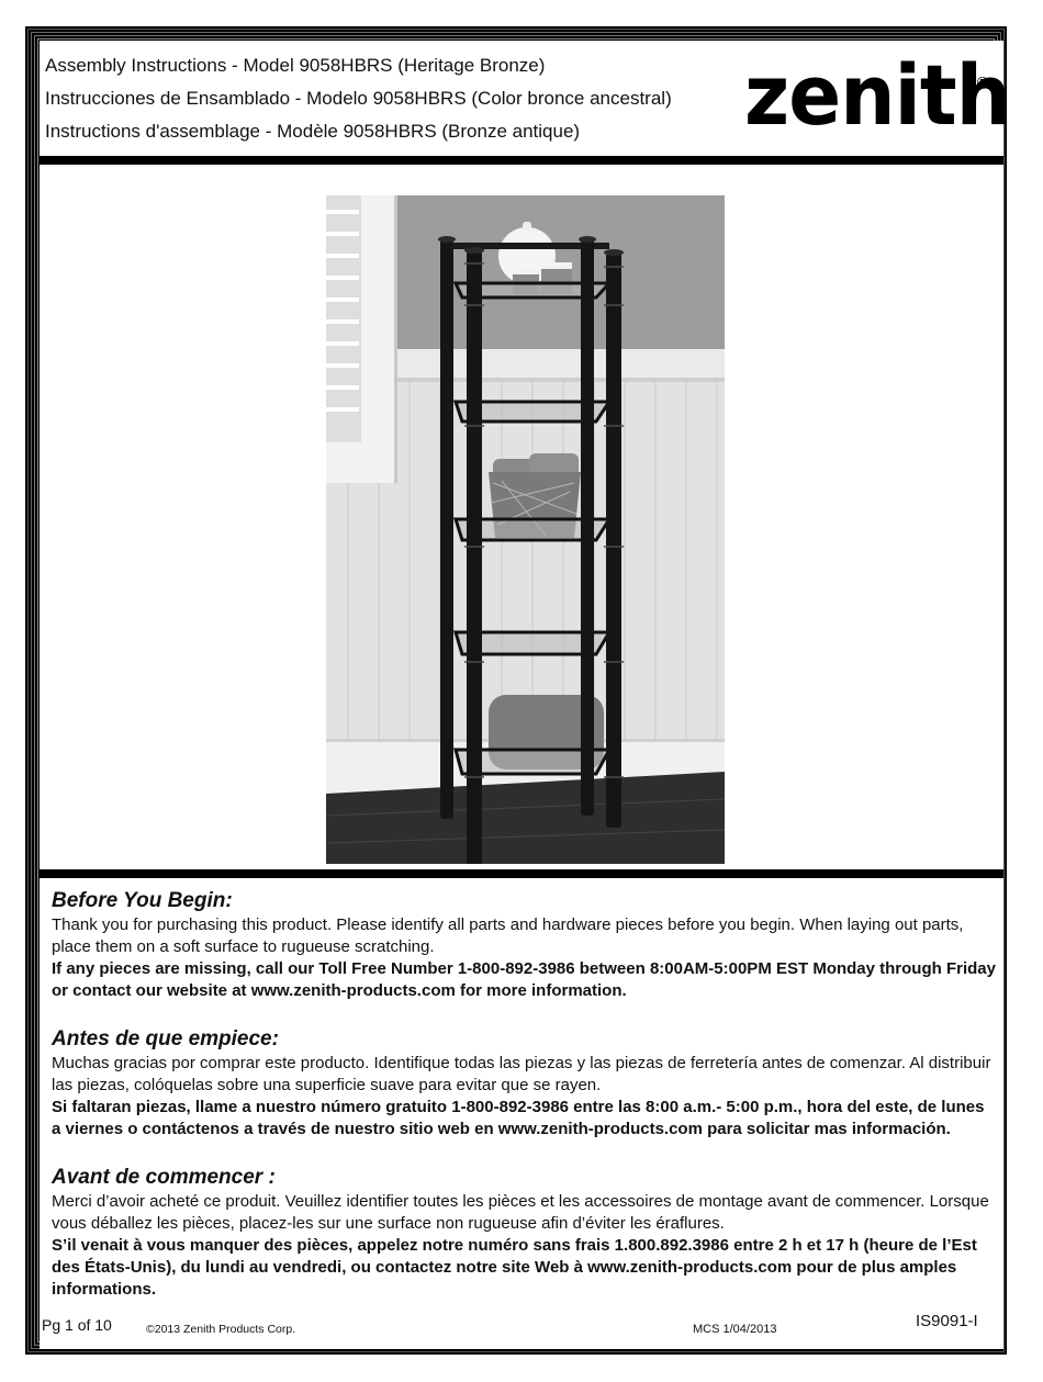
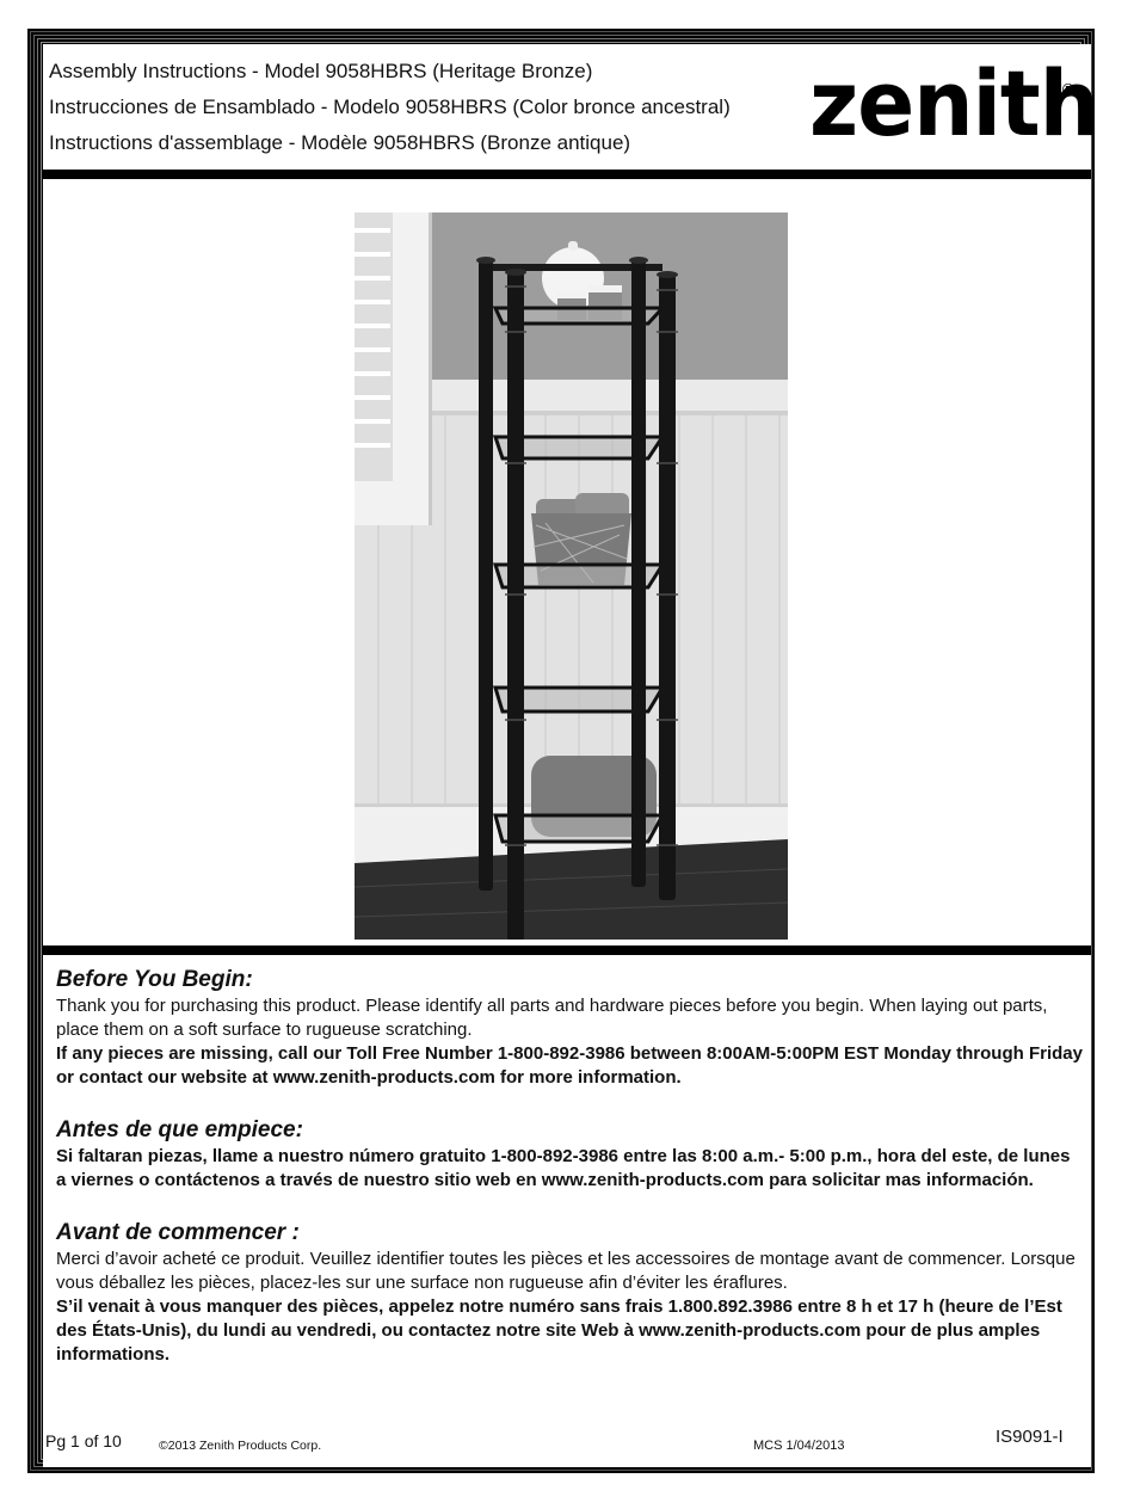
  Assembly Instructions - Model 9058HBRS (Heritage Bronze)
  Instrucciones de Ensamblado - Modelo 9058HBRS (Color bronce ancestral)
  Instructions d'assemblage - Modèle 9058HBRS (Bronze antique)
  zenith
  ®
  Before You Begin:
  Thank you for purchasing this product. Please identify all parts and hardware pieces before you begin. When laying out parts, place them on a soft surface to rugueuse scratching.
  If any pieces are missing, call our Toll Free Number 1-800-892-3986 between 8:00AM-5:00PM EST Monday through Friday or contact our website at www.zenith-products.com for more information.
  Antes de que empiece:
- Muchas gracias por comprar este producto. Identifique todas las piezas y las piezas de ferretería antes de comenzar. Al distribuir las piezas, colóquelas sobre una superficie suave para evitar que se rayen.
  Si faltaran piezas, llame a nuestro número gratuito 1-800-892-3986 entre las 8:00 a.m.- 5:00 p.m., hora del este, de lunes a viernes o contáctenos a través de nuestro sitio web en www.zenith-products.com para solicitar mas información.
  Avant de commencer :
  Merci d’avoir acheté ce produit. Veuillez identifier toutes les pièces et les accessoires de montage avant de commencer. Lorsque vous déballez les pièces, placez-les sur une surface non rugueuse afin d’éviter les éraflures.
- S’il venait à vous manquer des pièces, appelez notre numéro sans frais 1.800.892.3986 entre 2 h et 17 h (heure de l’Est des États-Unis), du lundi au vendredi, ou contactez notre site Web à www.zenith-products.com pour de plus amples informations.
+ S’il venait à vous manquer des pièces, appelez notre numéro sans frais 1.800.892.3986 entre 8 h et 17 h (heure de l’Est des États-Unis), du lundi au vendredi, ou contactez notre site Web à www.zenith-products.com pour de plus amples informations.
  Pg 1 of 10
  ©2013 Zenith Products Corp.
  MCS 1/04/2013
  IS9091-I
